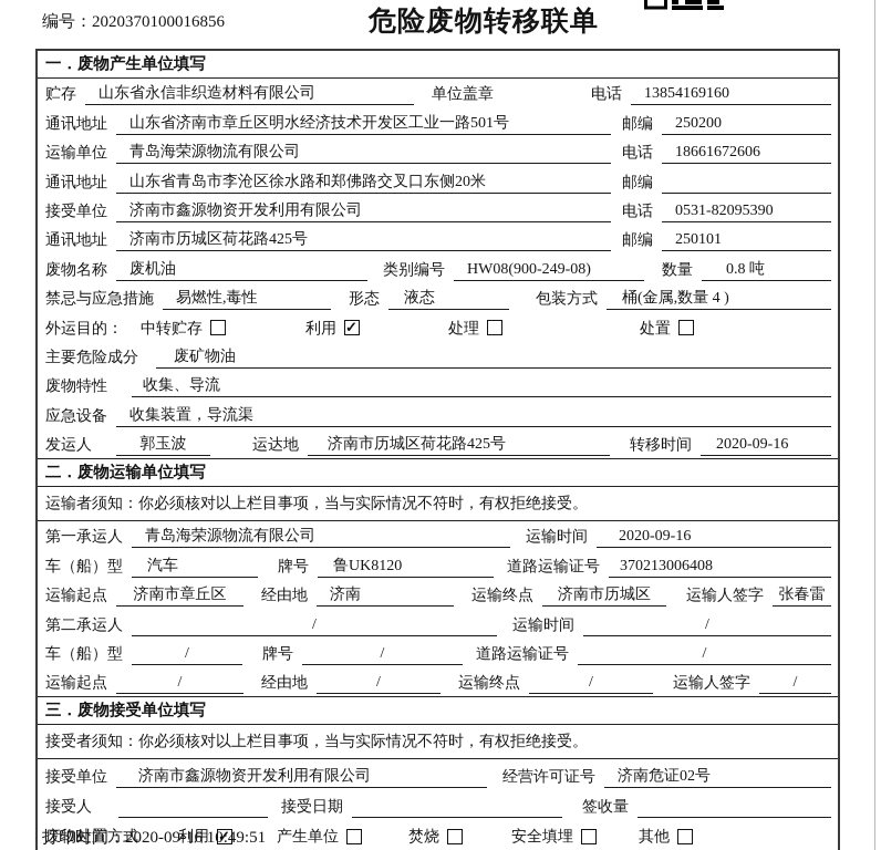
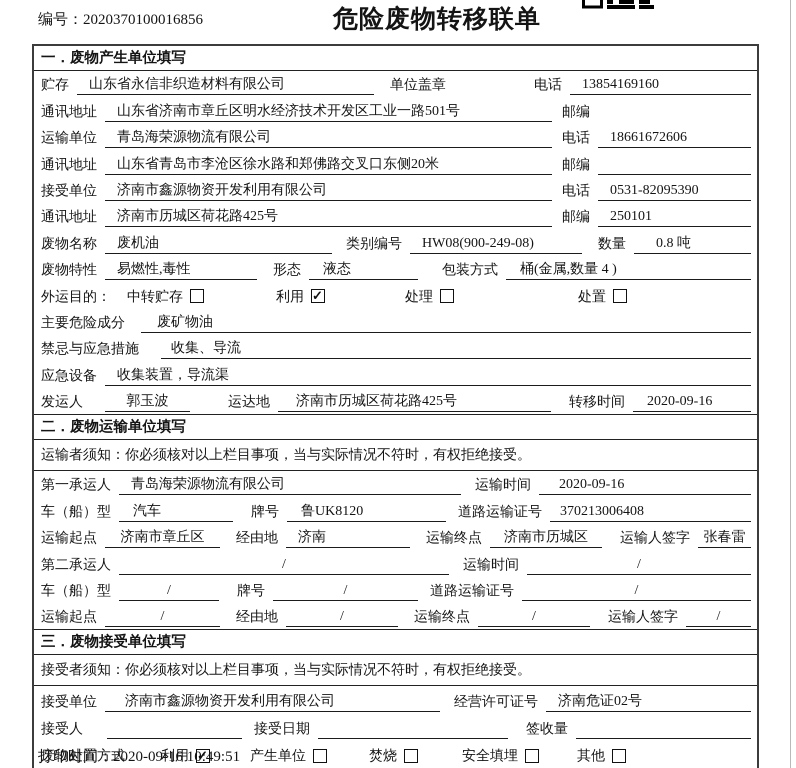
  编号：2020370100016856
  危险废物转移联单
  一．废物产生单位填写
  贮存
  山东省永信非织造材料有限公司
  单位盖章
  电话
  13854169160
  通讯地址
  山东省济南市章丘区明水经济技术开发区工业一路501号
  邮编
- 250200
  运输单位
  青岛海荣源物流有限公司
  电话
  18661672606
  通讯地址
  山东省青岛市李沧区徐水路和郑佛路交叉口东侧20米
  邮编
  接受单位
  济南市鑫源物资开发利用有限公司
  电话
  0531-82095390
  通讯地址
  济南市历城区荷花路425号
  邮编
  250101
  废物名称
  废机油
  类别编号
  HW08(900-249-08)
  数量
  0.8 吨
- 禁忌与应急措施
+ 废物特性
  易燃性,毒性
  形态
  液态
  包装方式
  桶(金属,数量 4 )
  外运目的：
  中转贮存
  利用
  处理
  处置
  主要危险成分
  废矿物油
- 废物特性
+ 禁忌与应急措施
  收集、导流
  应急设备
  收集装置，导流渠
  发运人
  郭玉波
  运达地
  济南市历城区荷花路425号
  转移时间
  2020-09-16
  二．废物运输单位填写
  运输者须知：你必须核对以上栏目事项，当与实际情况不符时，有权拒绝接受。
  第一承运人
  青岛海荣源物流有限公司
  运输时间
  2020-09-16
  车（船）型
  汽车
  牌号
  鲁UK8120
  道路运输证号
  370213006408
  运输起点
  济南市章丘区
  经由地
  济南
  运输终点
  济南市历城区
  运输人签字
  张春雷
  第二承运人
  /
  运输时间
  /
  车（船）型
  /
  牌号
  /
  道路运输证号
  /
  运输起点
  /
  经由地
  /
  运输终点
  /
  运输人签字
  /
  三．废物接受单位填写
  接受者须知：你必须核对以上栏目事项，当与实际情况不符时，有权拒绝接受。
  接受单位
  济南市鑫源物资开发利用有限公司
  经营许可证号
  济南危证02号
  接受人
  接受日期
  签收量
  废物处置方式
  利用
  产生单位
  焚烧
  安全填埋
  其他
  打印时间：2020-09-16 10:49:51
